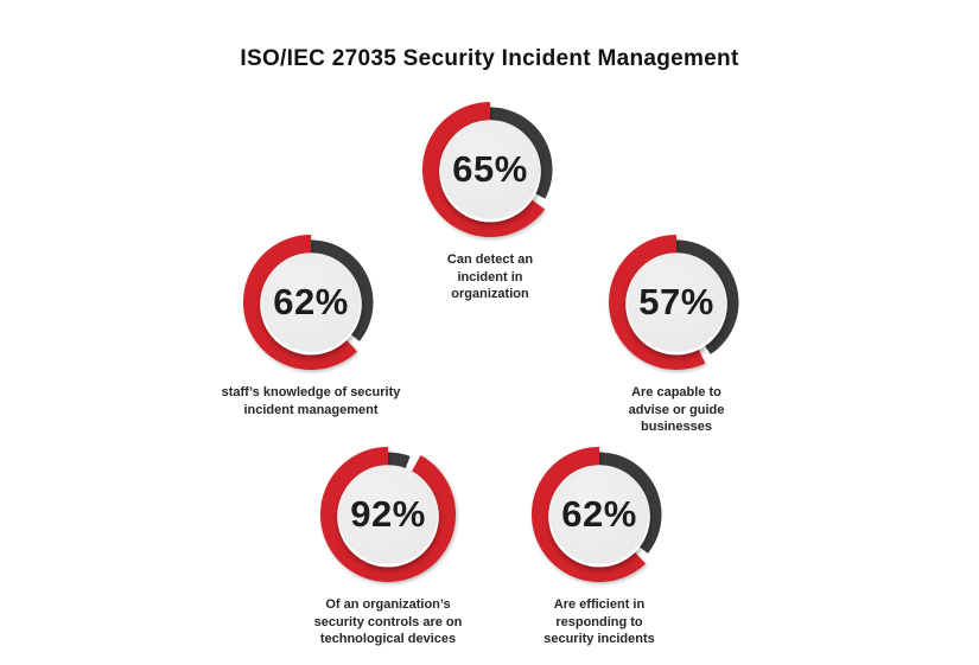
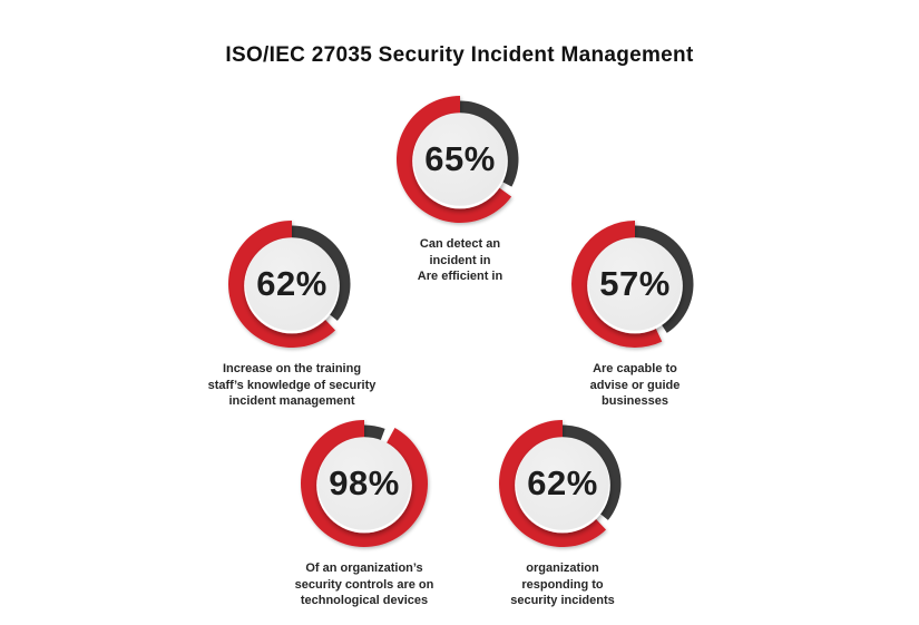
  ISO/IEC 27035 Security Incident Management
  65%
  Can detect an
  incident in
- organization
+ Are efficient in
  62%
+ Increase on the training
  staff’s knowledge of security
  incident management
  57%
  Are capable to
  advise or guide
  businesses
- 92%
+ 98%
  Of an organization’s
  security controls are on
  technological devices
  62%
- Are efficient in
+ organization
  responding to
  security incidents
